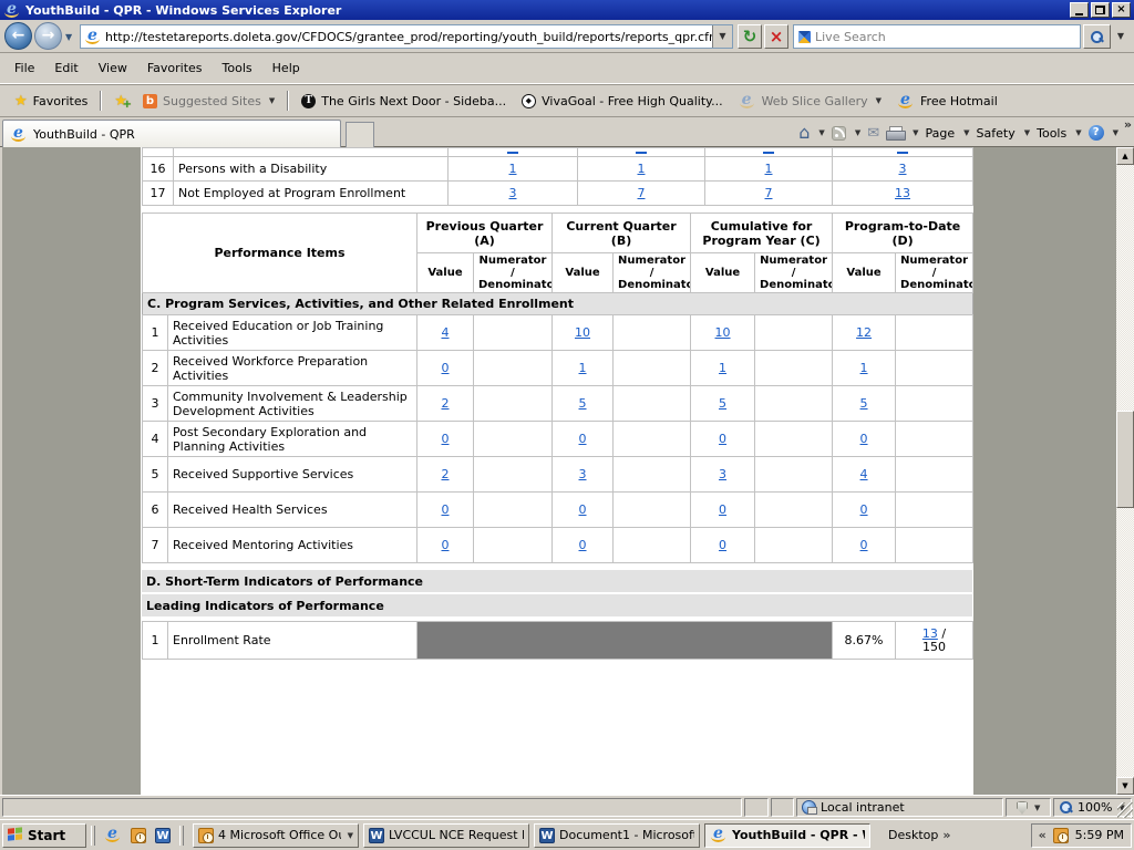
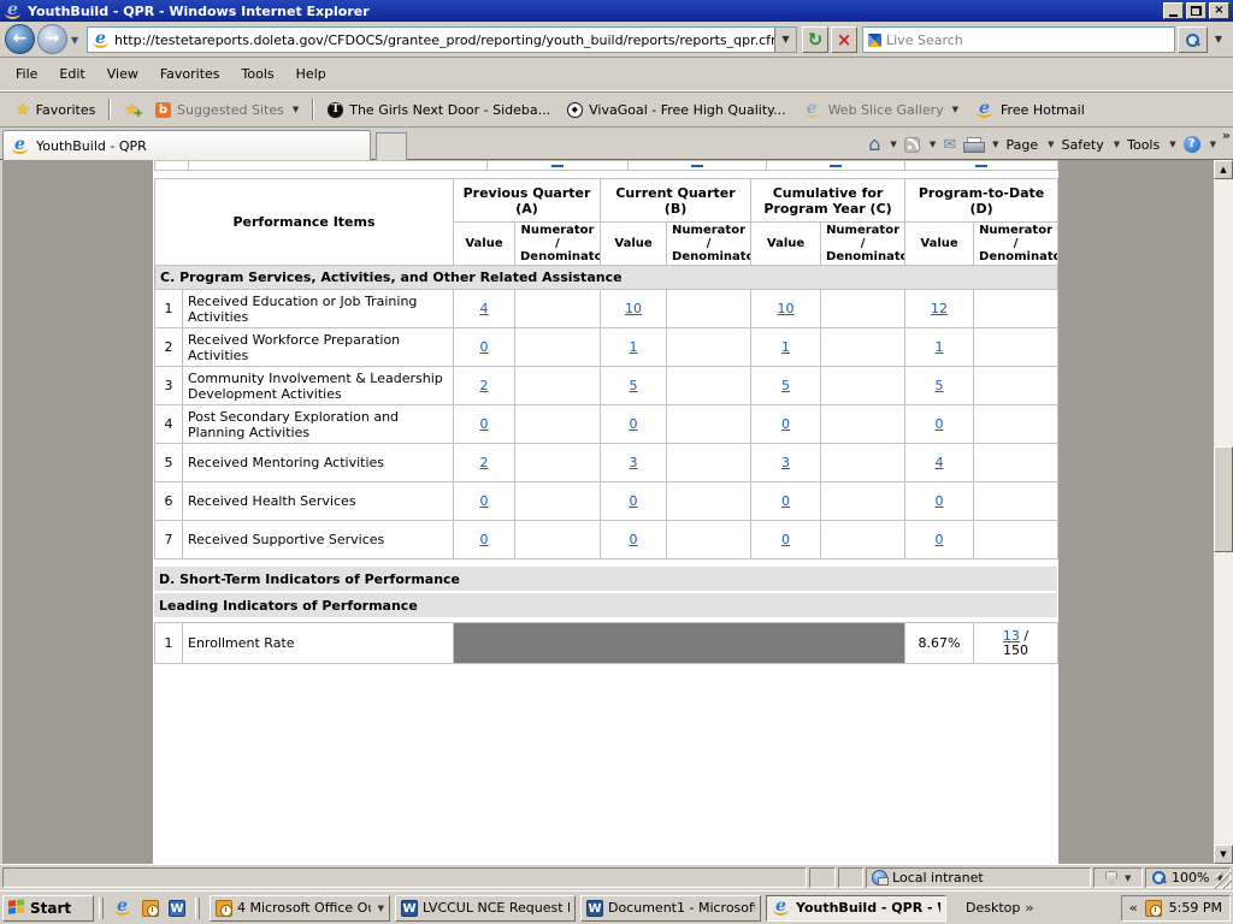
- YouthBuild - QPR - Windows Services Explorer
+ YouthBuild - QPR - Windows Internet Explorer
  ×
  ←
  →
  ▼
  http://testetareports.doleta.gov/CFDOCS/grantee_prod/reporting/youth_build/reports/reports_qpr.cf
  ▼
  ↻
  ×
  Live Search
  ▼
  File
  Edit
  View
  Favorites
  Tools
  Help
  ★
  Favorites
  ★
  Suggested Sites
  ▼
  The Girls Next Door - Sideba...
  VivaGoal - Free High Quality...
  Web Slice Gallery
  ▼
  Free Hotmail
  YouthBuild - QPR
  ⌂
  ▼
  ▼
  ✉
  ▼
  Page
  ▼
  Safety
  ▼
  Tools
  ▼
  ▼
  »
- 16	Persons with a Disability	1	1	1	3
- 17	Not Employed at Program Enrollment	3	7	7	13
  Performance Items	Previous Quarter (A)	Current Quarter (B)	Cumulative for Program Year (C)	Program-to-Date (D)
  Value	Numerator / Denominato	Value	Numerator / Denominato	Value	Numerator / Denominato	Value	Numerator / Denominato
- C. Program Services, Activities, and Other Related Enrollment
+ C. Program Services, Activities, and Other Related Assistance
  1	Received Education or Job Training Activities	4		10		10		12
  2	Received Workforce Preparation Activities	0		1		1		1
  3	Community Involvement & Leadership Development Activities	2		5		5		5
  4	Post Secondary Exploration and Planning Activities	0		0		0		0
- 5	Received Supportive Services	2		3		3		4
+ 5	Received Mentoring Activities	2		3		3		4
  6	Received Health Services	0		0		0		0
- 7	Received Mentoring Activities	0		0		0		0
+ 7	Received Supportive Services	0		0		0		0
  D. Short-Term Indicators of Performance
  Leading Indicators of Performance
  1	Enrollment Rate		8.67%	13 /150
  ▲
  ▼
  Local intranet
  ▼
  100%
  Start
  4 Microsoft Office O
  ▼
  LVCCUL NCE Request
  Document1 - Microsof
  YouthBuild - QPR -
  Desktop
  »
  «
  5:59 PM
